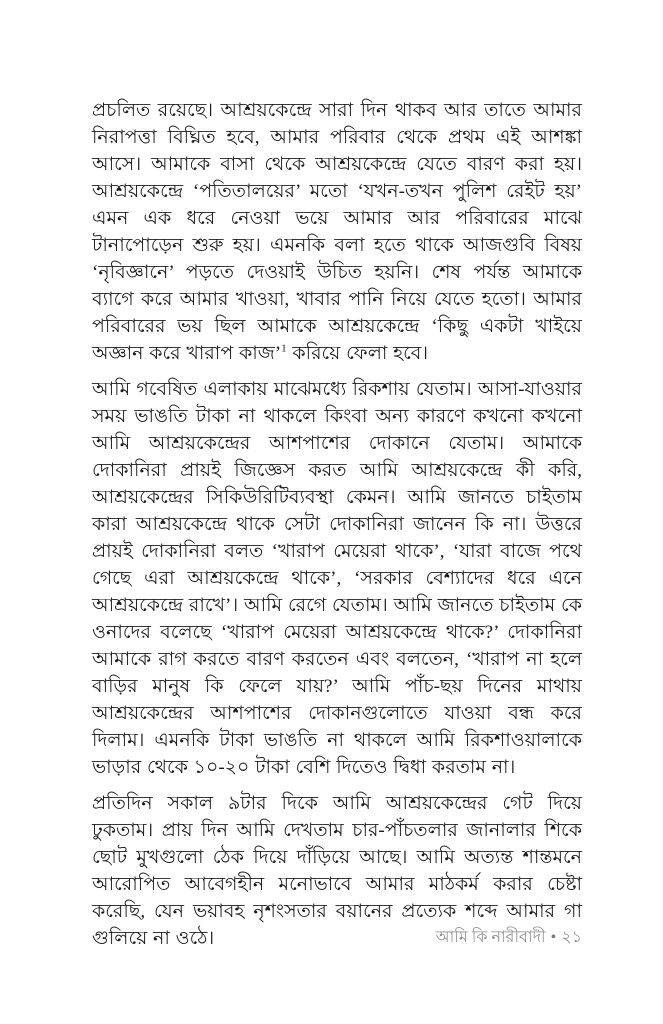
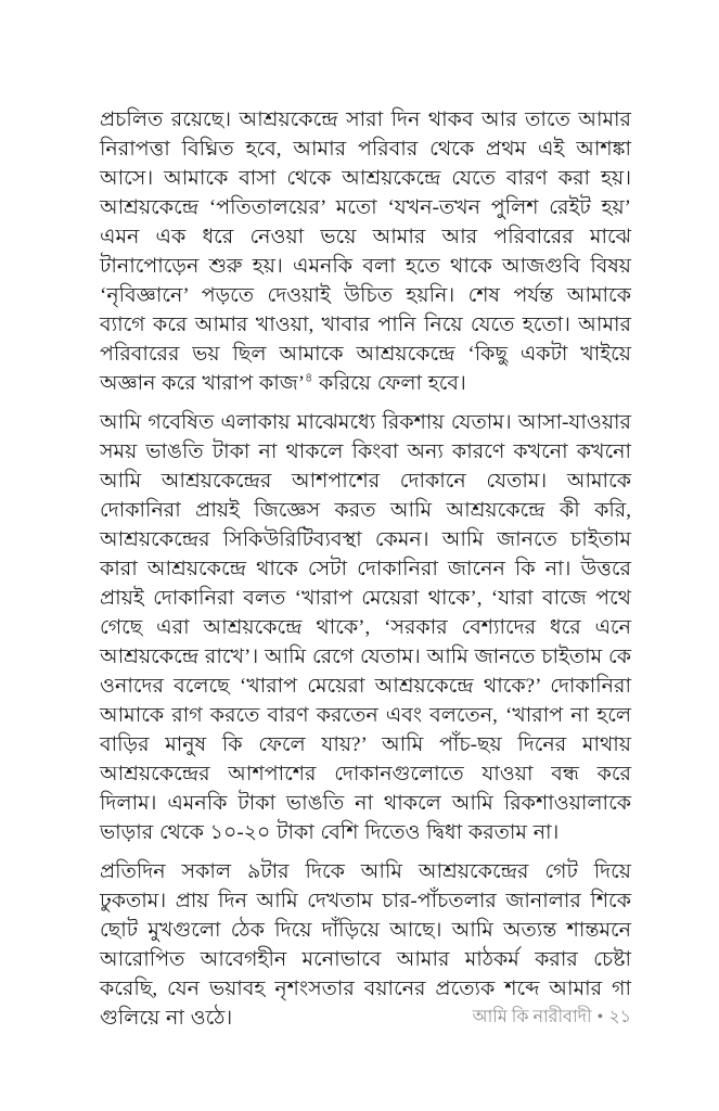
- প্রচলিত রয়েছে। আশ্রয়কেন্দ্রে সারা দিন থাকব আর তাতে আমার নিরাপত্তা বিঘ্নিত হবে, আমার পরিবার থেকে প্রথম এই আশঙ্কা আসে। আমাকে বাসা থেকে আশ্রয়কেন্দ্রে যেতে বারণ করা হয়। আশ্রয়কেন্দ্রে ‘পতিতালয়ের’ মতো ‘যখন-তখন পুলিশ রেইট হয়’ এমন এক ধরে নেওয়া ভয়ে আমার আর পরিবারের মাঝে টানাপোড়েন শুরু হয়। এমনকি বলা হতে থাকে আজগুবি বিষয় ‘নৃবিজ্ঞানে’ পড়তে দেওয়াই উচিত হয়নি। শেষ পর্যন্ত আমাকে ব্যাগে করে আমার খাওয়া, খাবার পানি নিয়ে যেতে হতো। আমার পরিবারের ভয় ছিল আমাকে আশ্রয়কেন্দ্রে ‘কিছু একটা খাইয়ে অজ্ঞান করে খারাপ কাজ’1 করিয়ে ফেলা হবে।
+ প্রচলিত রয়েছে। আশ্রয়কেন্দ্রে সারা দিন থাকব আর তাতে আমার নিরাপত্তা বিঘ্নিত হবে, আমার পরিবার থেকে প্রথম এই আশঙ্কা আসে। আমাকে বাসা থেকে আশ্রয়কেন্দ্রে যেতে বারণ করা হয়। আশ্রয়কেন্দ্রে ‘পতিতালয়ের’ মতো ‘যখন-তখন পুলিশ রেইট হয়’ এমন এক ধরে নেওয়া ভয়ে আমার আর পরিবারের মাঝে টানাপোড়েন শুরু হয়। এমনকি বলা হতে থাকে আজগুবি বিষয় ‘নৃবিজ্ঞানে’ পড়তে দেওয়াই উচিত হয়নি। শেষ পর্যন্ত আমাকে ব্যাগে করে আমার খাওয়া, খাবার পানি নিয়ে যেতে হতো। আমার পরিবারের ভয় ছিল আমাকে আশ্রয়কেন্দ্রে ‘কিছু একটা খাইয়ে অজ্ঞান করে খারাপ কাজ’৪ করিয়ে ফেলা হবে।
  আমি গবেষিত এলাকায় মাঝেমধ্যে রিকশায় যেতাম। আসা-যাওয়ার সময় ভাঙতি টাকা না থাকলে কিংবা অন্য কারণে কখনো কখনো আমি আশ্রয়কেন্দ্রের আশপাশের দোকানে যেতাম। আমাকে দোকানিরা প্রায়ই জিজ্ঞেস করত আমি আশ্রয়কেন্দ্রে কী করি, আশ্রয়কেন্দ্রের সিকিউরিটিব্যবস্থা কেমন। আমি জানতে চাইতাম কারা আশ্রয়কেন্দ্রে থাকে সেটা দোকানিরা জানেন কি না। উত্তরে প্রায়ই দোকানিরা বলত ‘খারাপ মেয়েরা থাকে’, ‘যারা বাজে পথে গেছে এরা আশ্রয়কেন্দ্রে থাকে’, ‘সরকার বেশ্যাদের ধরে এনে আশ্রয়কেন্দ্রে রাখে’। আমি রেগে যেতাম। আমি জানতে চাইতাম কে ওনাদের বলেছে ‘খারাপ মেয়েরা আশ্রয়কেন্দ্রে থাকে?’ দোকানিরা আমাকে রাগ করতে বারণ করতেন এবং বলতেন, ‘খারাপ না হলে বাড়ির মানুষ কি ফেলে যায়?’ আমি পাঁচ-ছয় দিনের মাথায় আশ্রয়কেন্দ্রের আশপাশের দোকানগুলোতে যাওয়া বন্ধ করে দিলাম। এমনকি টাকা ভাঙতি না থাকলে আমি রিকশাওয়ালাকে ভাড়ার থেকে ১০-২০ টাকা বেশি দিতেও দ্বিধা করতাম না।
  প্রতিদিন সকাল ৯টার দিকে আমি আশ্রয়কেন্দ্রের গেট দিয়ে ঢুকতাম। প্রায় দিন আমি দেখতাম চার-পাঁচতলার জানালার শিকে ছোট মুখগুলো ঠেক দিয়ে দাঁড়িয়ে আছে। আমি অত্যন্ত শান্তমনে আরোপিত আবেগহীন মনোভাবে আমার মাঠকর্ম করার চেষ্টা করেছি, যেন ভয়াবহ নৃশংসতার বয়ানের প্রত্যেক শব্দে আমার গা গুলিয়ে না ওঠে।
  আমি কি নারীবাদী • ২১
